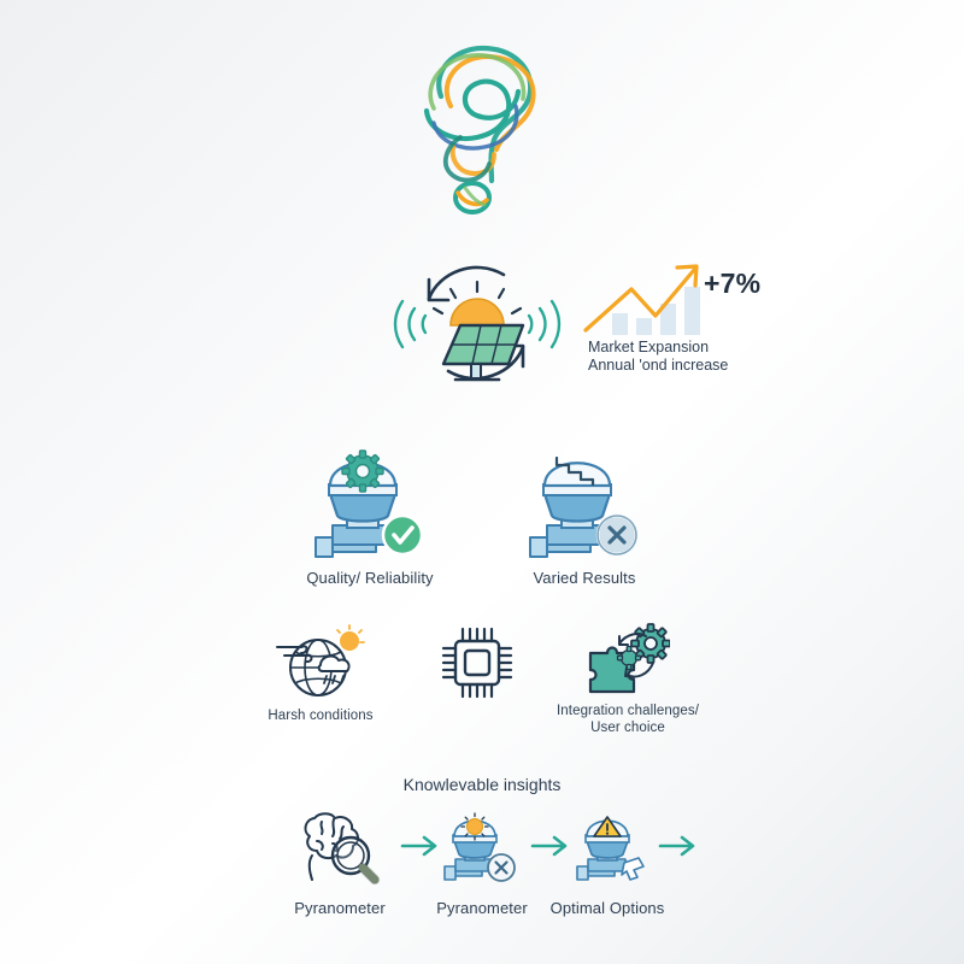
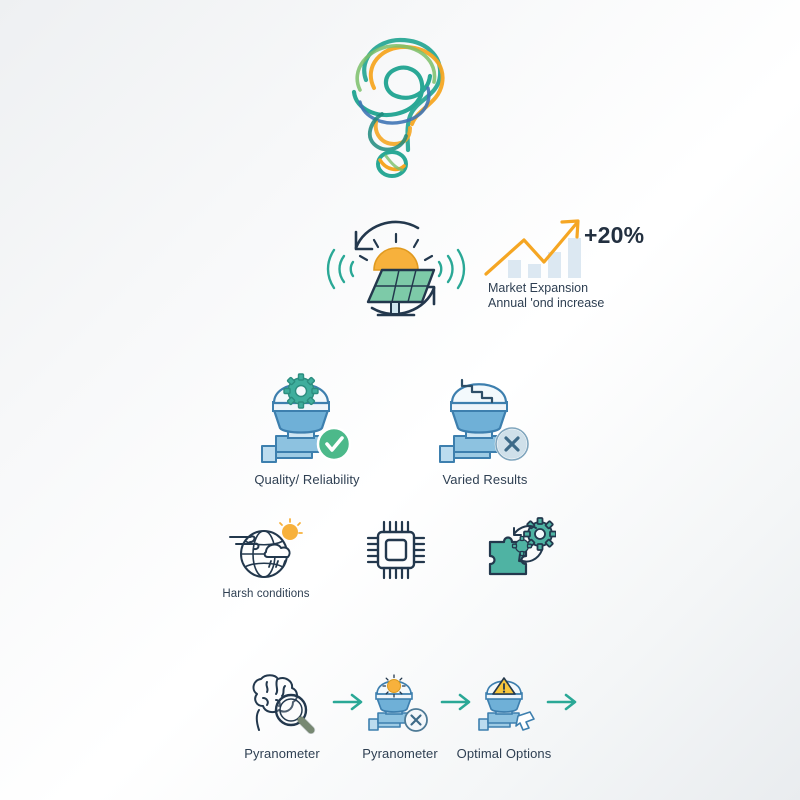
- +7%
+ +20%
  Market Expansion
  Annual 'ond increase
  Quality/ Reliability
  Varied Results
  Harsh conditions
- Integration challenges/
- User choice
- Knowlevable insights
  Pyranometer
  Pyranometer
  Optimal Options
